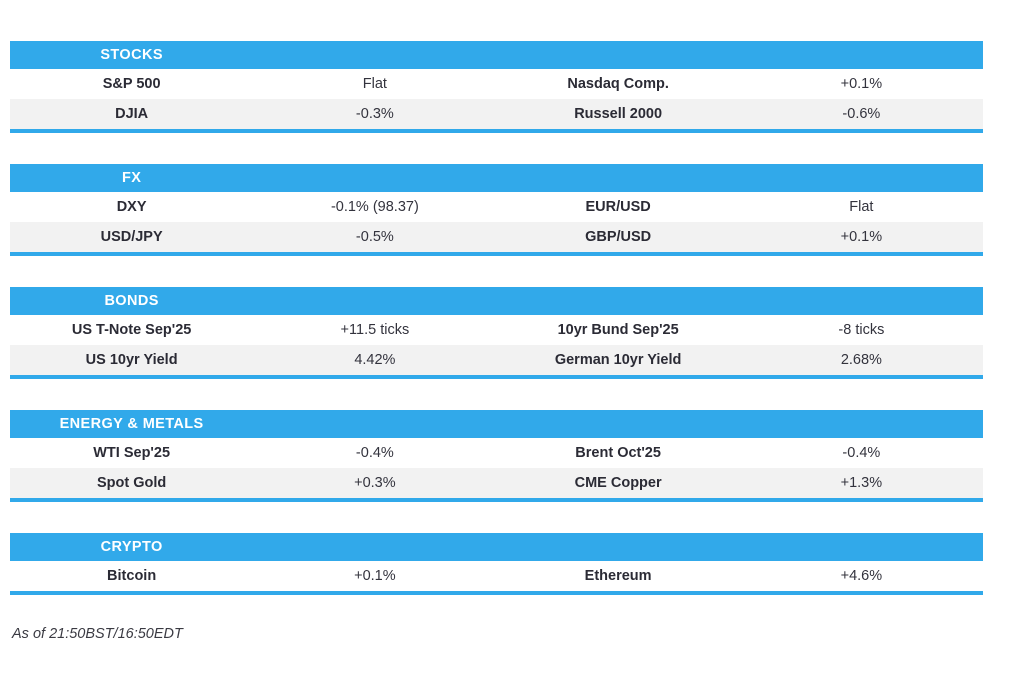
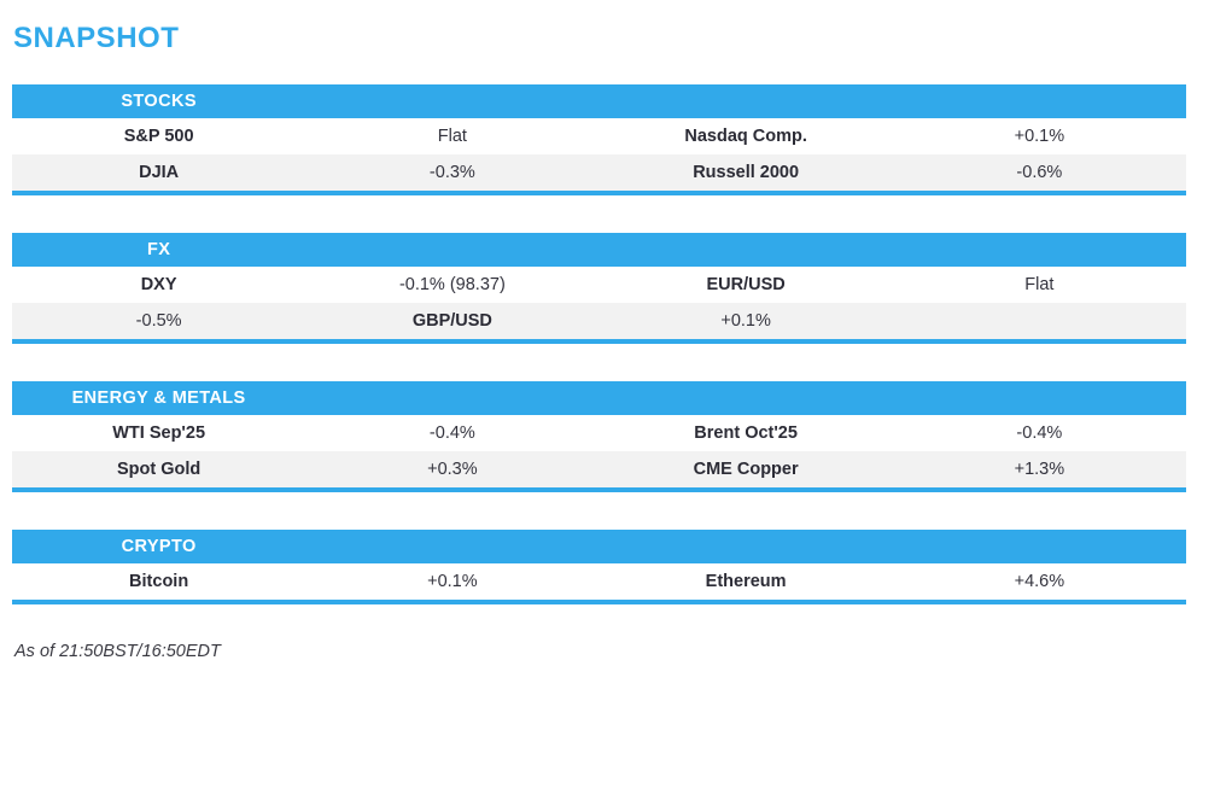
+ SNAPSHOT
  STOCKS
  S&P 500
  Flat
  Nasdaq Comp.
  +0.1%
  DJIA
  -0.3%
  Russell 2000
  -0.6%
  FX
  DXY
  -0.1% (98.37)
  EUR/USD
  Flat
- USD/JPY
  -0.5%
  GBP/USD
  +0.1%
- BONDS
- US T-Note Sep'25
- +11.5 ticks
- 10yr Bund Sep'25
- -8 ticks
- US 10yr Yield
- 4.42%
- German 10yr Yield
- 2.68%
  ENERGY & METALS
  WTI Sep'25
  -0.4%
  Brent Oct'25
  -0.4%
  Spot Gold
  +0.3%
  CME Copper
  +1.3%
  CRYPTO
  Bitcoin
  +0.1%
  Ethereum
  +4.6%
  As of 21:50BST/16:50EDT
